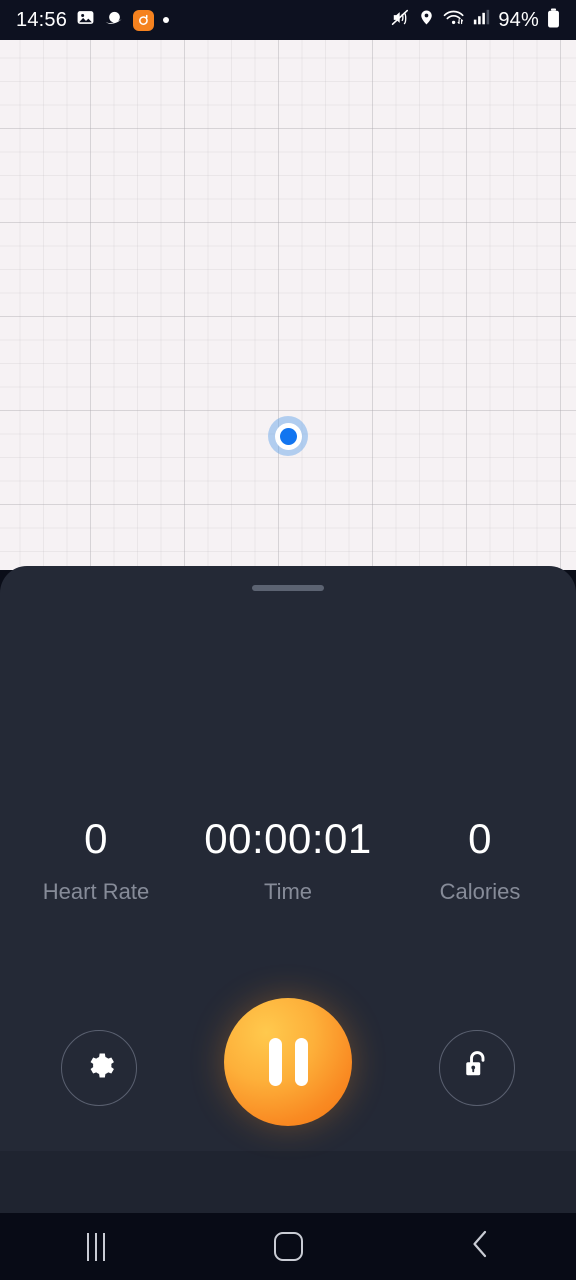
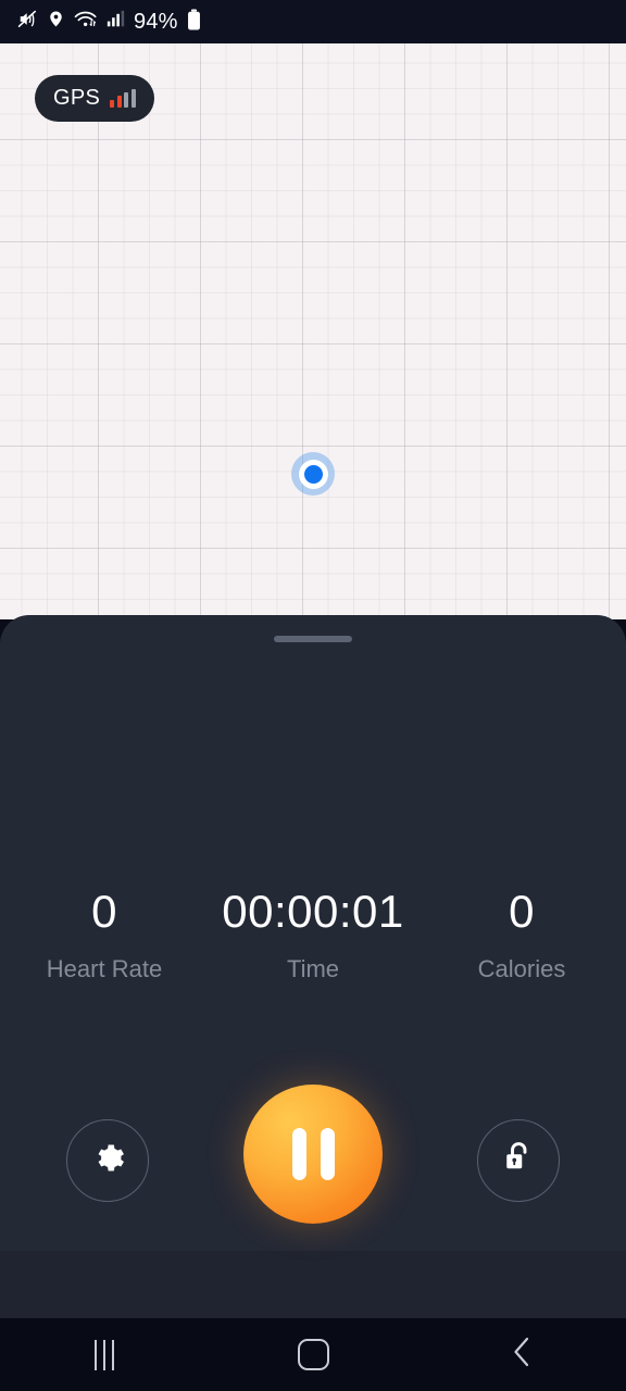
- 14:56
  94%
+ GPS
  0
  Heart Rate
  00:00:01
  Time
  0
  Calories
